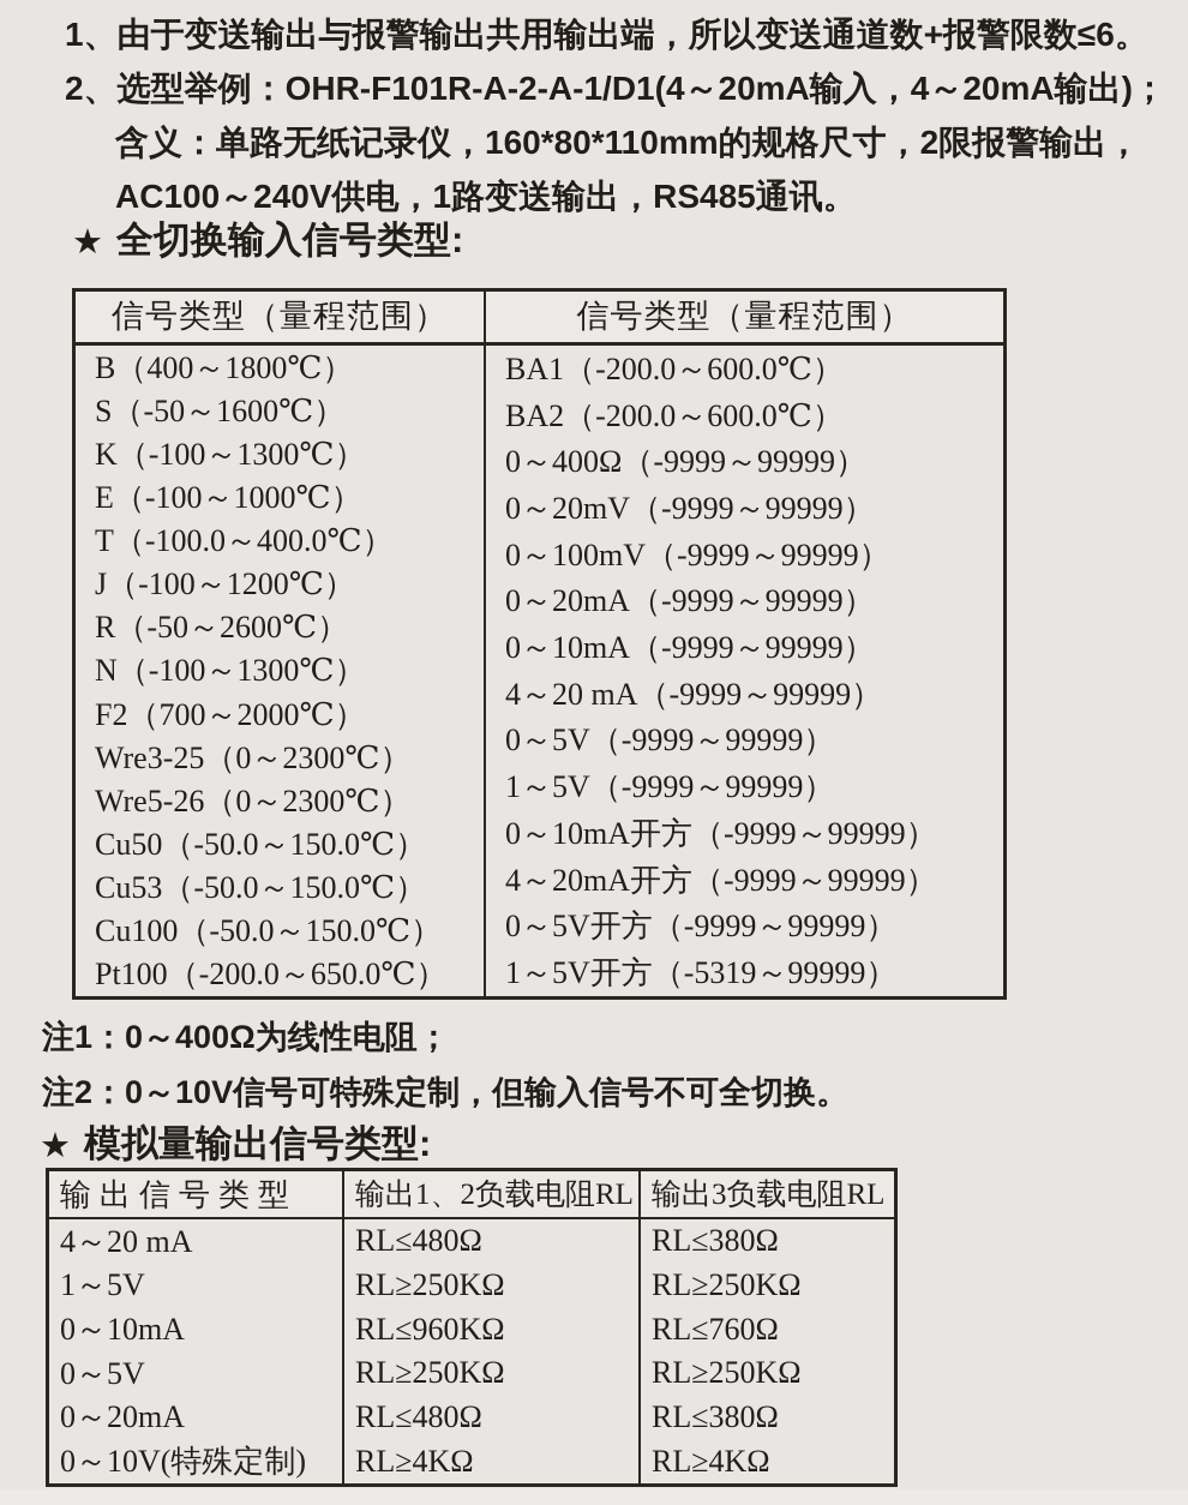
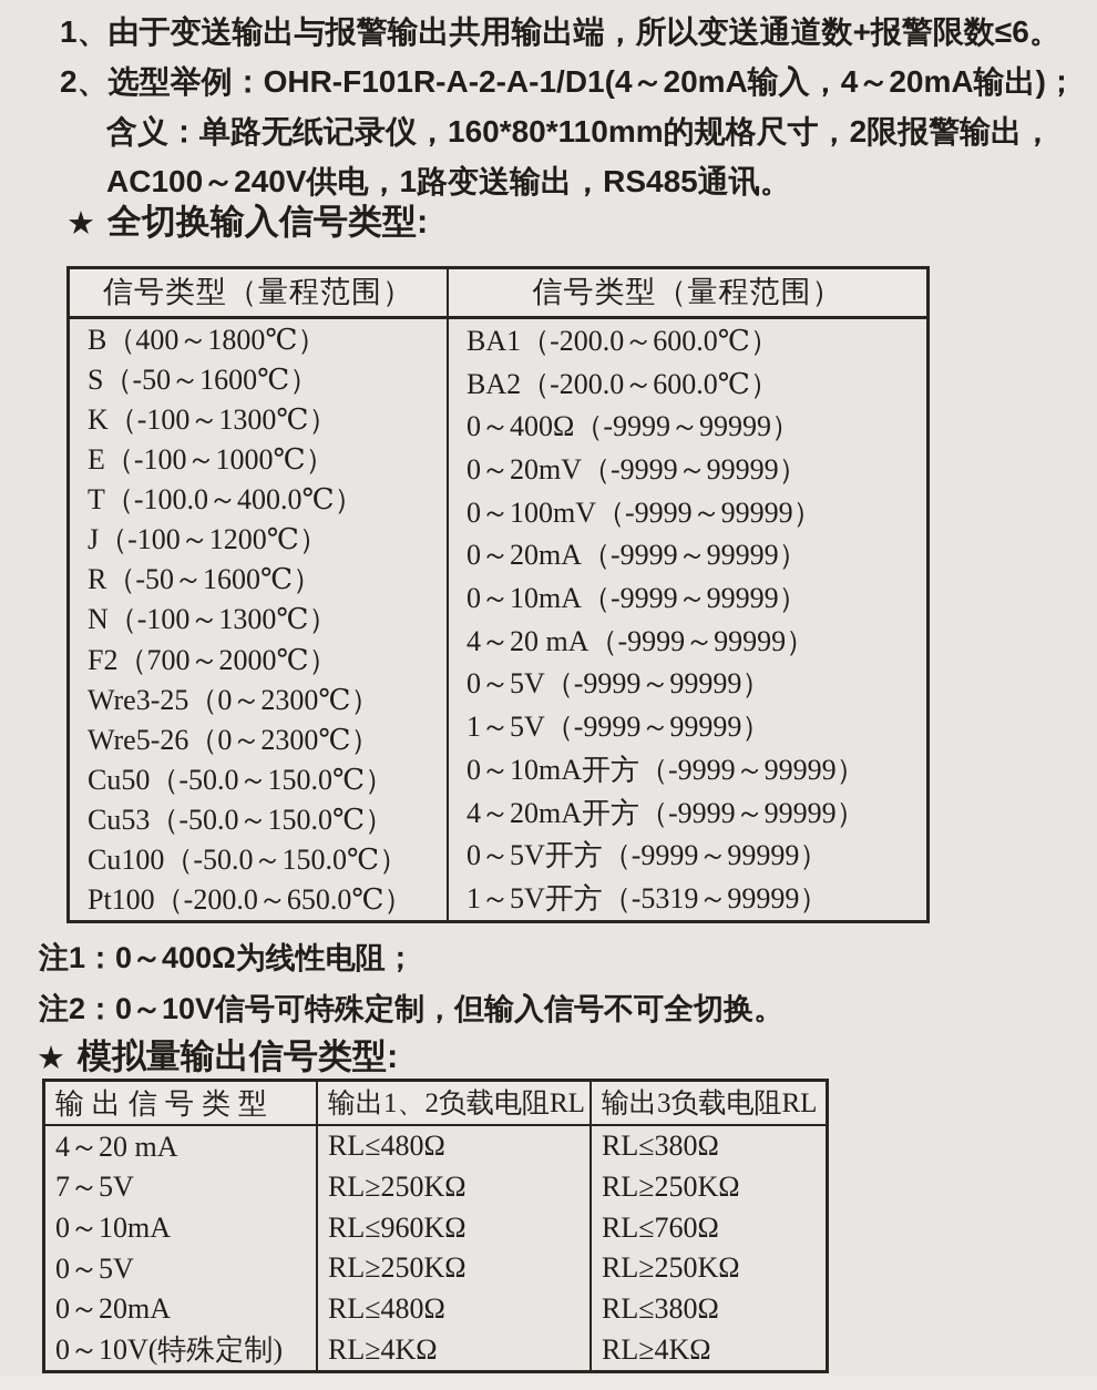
  1、由于变送输出与报警输出共用输出端，所以变送通道数+报警限数≤6。
  2、选型举例：OHR-F101R-A-2-A-1/D1(4～20mA输入，4～20mA输出)；
  含义：单路无纸记录仪，160*80*110mm的规格尺寸，2限报警输出，
  AC100～240V供电，1路变送输出，RS485通讯。
  ★
  全切换输入信号类型:
  信号类型（量程范围）
  信号类型（量程范围）
  B（400～1800℃）
  S（-50～1600℃）
  K（-100～1300℃）
  E（-100～1000℃）
  T（-100.0～400.0℃）
  J（-100～1200℃）
- R（-50～2600℃）
+ R（-50～1600℃）
  N（-100～1300℃）
  F2（700～2000℃）
  Wre3-25（0～2300℃）
  Wre5-26（0～2300℃）
  Cu50（-50.0～150.0℃）
  Cu53（-50.0～150.0℃）
  Cu100（-50.0～150.0℃）
  Pt100（-200.0～650.0℃）
  BA1（-200.0～600.0℃）
  BA2（-200.0～600.0℃）
  0～400Ω（-9999～99999）
  0～20mV（-9999～99999）
  0～100mV（-9999～99999）
  0～20mA（-9999～99999）
  0～10mA（-9999～99999）
  4～20 mA（-9999～99999）
  0～5V（-9999～99999）
  1～5V（-9999～99999）
  0～10mA开方（-9999～99999）
  4～20mA开方（-9999～99999）
  0～5V开方（-9999～99999）
  1～5V开方（-5319～99999）
  注1：0～400Ω为线性电阻；
  注2：0～10V信号可特殊定制，但输入信号不可全切换。
  ★
  模拟量输出信号类型:
  输出信号类型
  输出1、2负载电阻RL
  输出3负载电阻RL
  4～20 mA
- 1～5V
+ 7～5V
  0～10mA
  0～5V
  0～20mA
  0～10V(特殊定制)
  RL≤480Ω
  RL≥250KΩ
  RL≤960KΩ
  RL≥250KΩ
  RL≤480Ω
  RL≥4KΩ
  RL≤380Ω
  RL≥250KΩ
  RL≤760Ω
  RL≥250KΩ
  RL≤380Ω
  RL≥4KΩ
